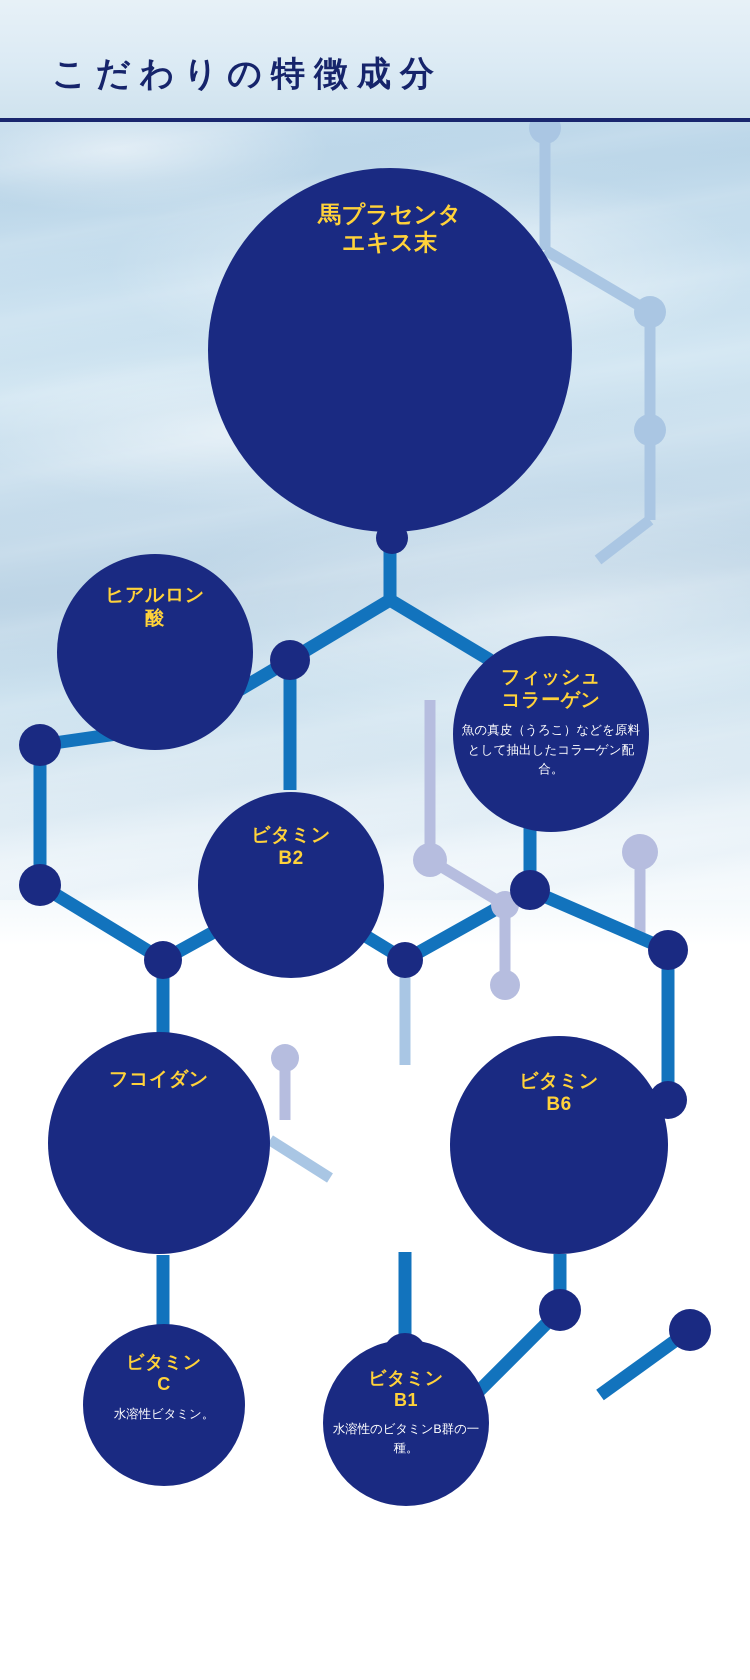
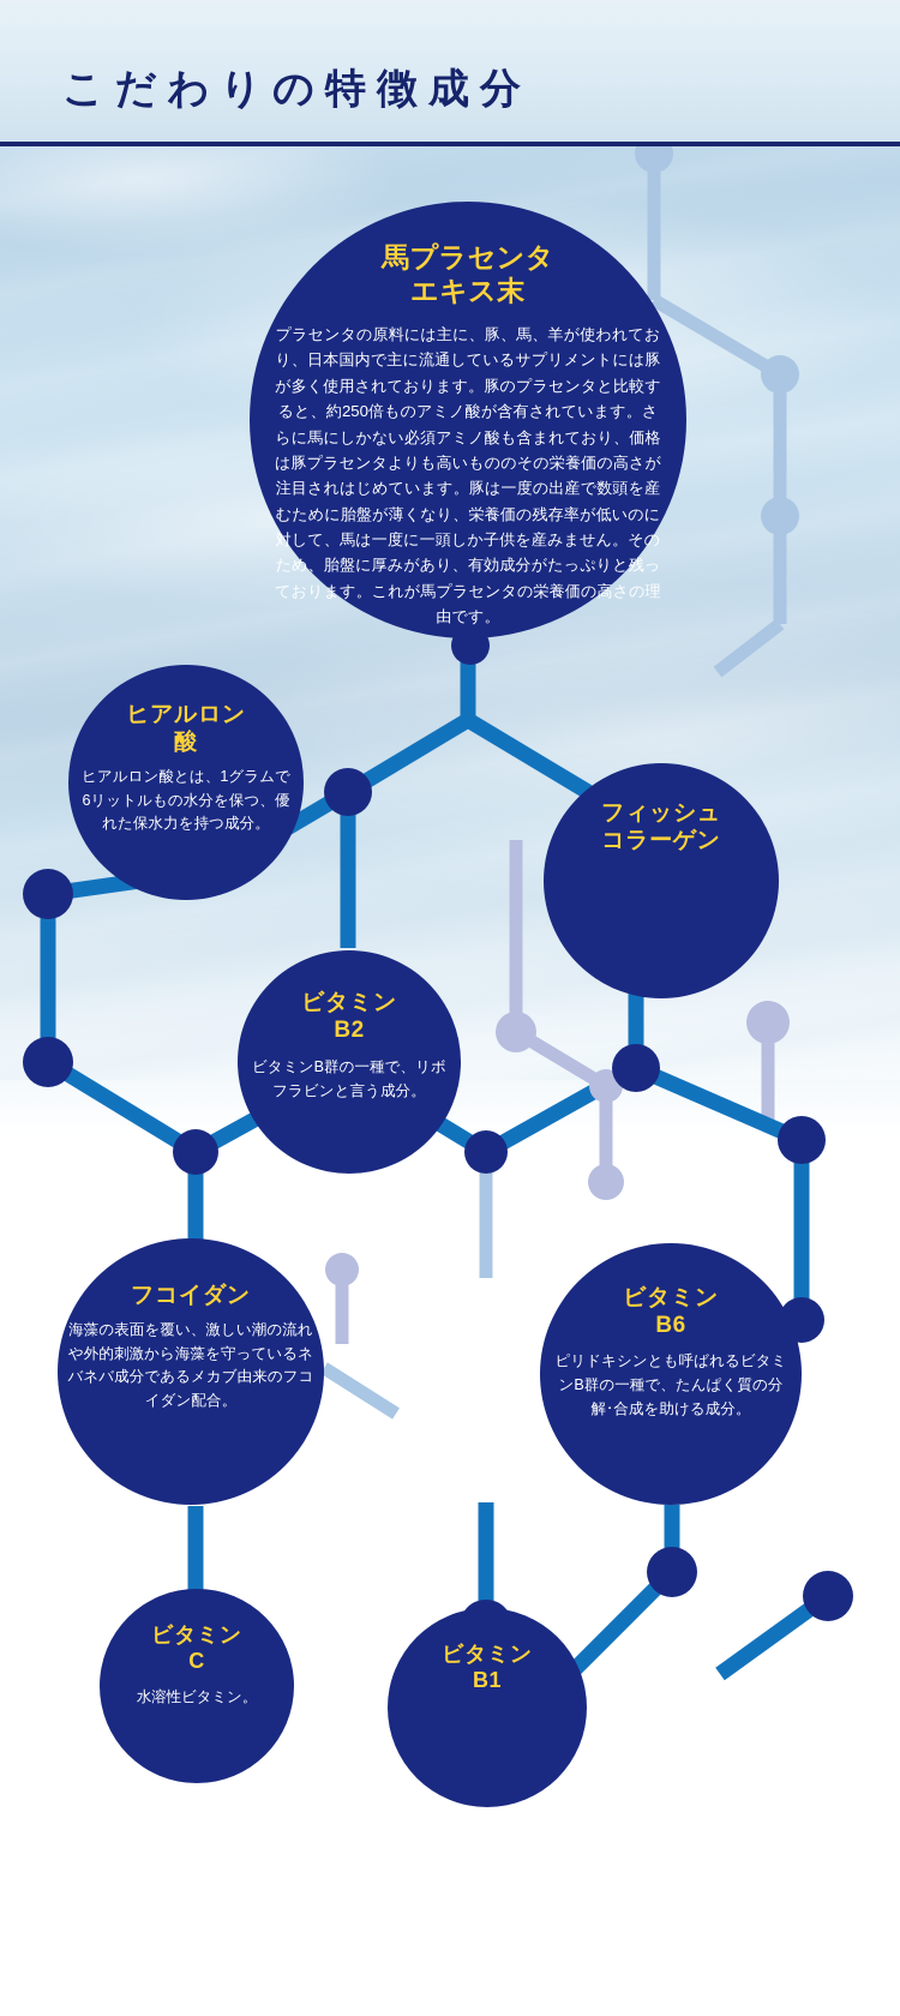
  こだわりの特徴成分
  馬プラセンタ
  エキス末
+ プラセンタの原料には主に、豚、馬、羊が使われており、日本国内で主に流通しているサプリメントには豚が多く使用されております。豚のプラセンタと比較すると、約250倍ものアミノ酸が含有されています。さらに馬にしかない必須アミノ酸も含まれており、価格は豚プラセンタよりも高いもののその栄養価の高さが注目されはじめています。豚は一度の出産で数頭を産むために胎盤が薄くなり、栄養価の残存率が低いのに対して、馬は一度に一頭しか子供を産みません。そのため、胎盤に厚みがあり、有効成分がたっぷりと残っております。これが馬プラセンタの栄養価の高さの理由です。
  ヒアルロン
  酸
+ ヒアルロン酸とは、1グラムで6リットルもの水分を保つ、優れた保水力を持つ成分。
  フィッシュ
  コラーゲン
- 魚の真皮（うろこ）などを原料として抽出したコラーゲン配合。
  ビタミン
  B2
+ ビタミンB群の一種で、リボフラビンと言う成分。
  フコイダン
+ 海藻の表面を覆い、激しい潮の流れや外的刺激から海藻を守っているネバネバ成分であるメカブ由来のフコイダン配合。
  ビタミン
  B6
+ ピリドキシンとも呼ばれるビタミンB群の一種で、たんぱく質の分解･合成を助ける成分。
  ビタミン
  C
  水溶性ビタミン。
  ビタミン
  B1
- 水溶性のビタミンB群の一種。
